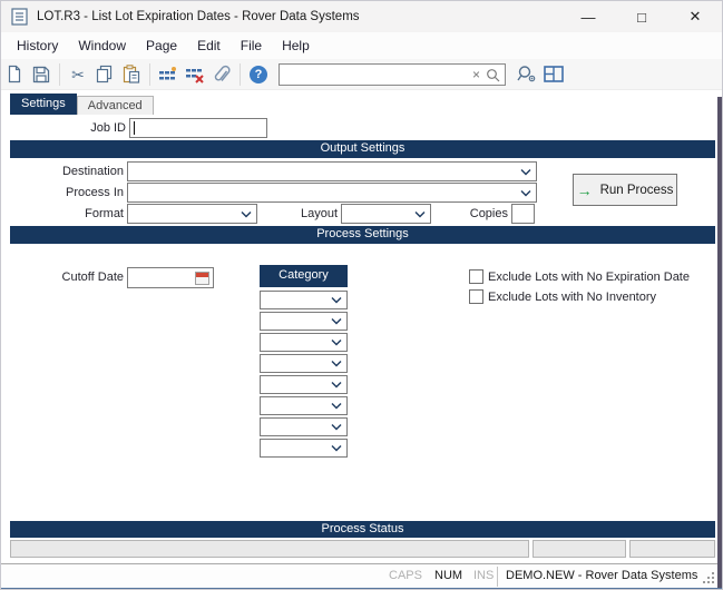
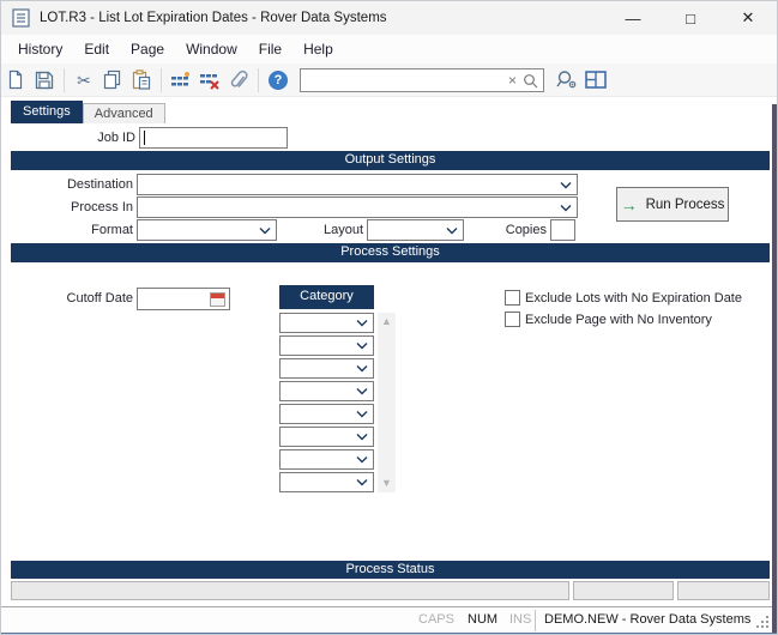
  LOT.R3 - List Lot Expiration Dates - Rover Data Systems
  —
  □
  ✕
  History
- Window
+ Edit
  Page
- Edit
+ Window
  File
  Help
  ✂
  ?
  ×
  Settings
  Advanced
  Job ID
  Output Settings
  Destination
  Process In
  Format
  Layout
  Copies
  →
  Run Process
  Process Settings
  Cutoff Date
  Category
+ ▲
+ ▼
  Exclude Lots with No Expiration Date
- Exclude Lots with No Inventory
+ Exclude Page with No Inventory
  Process Status
  CAPS
  NUM
  INS
  DEMO.NEW - Rover Data Systems
